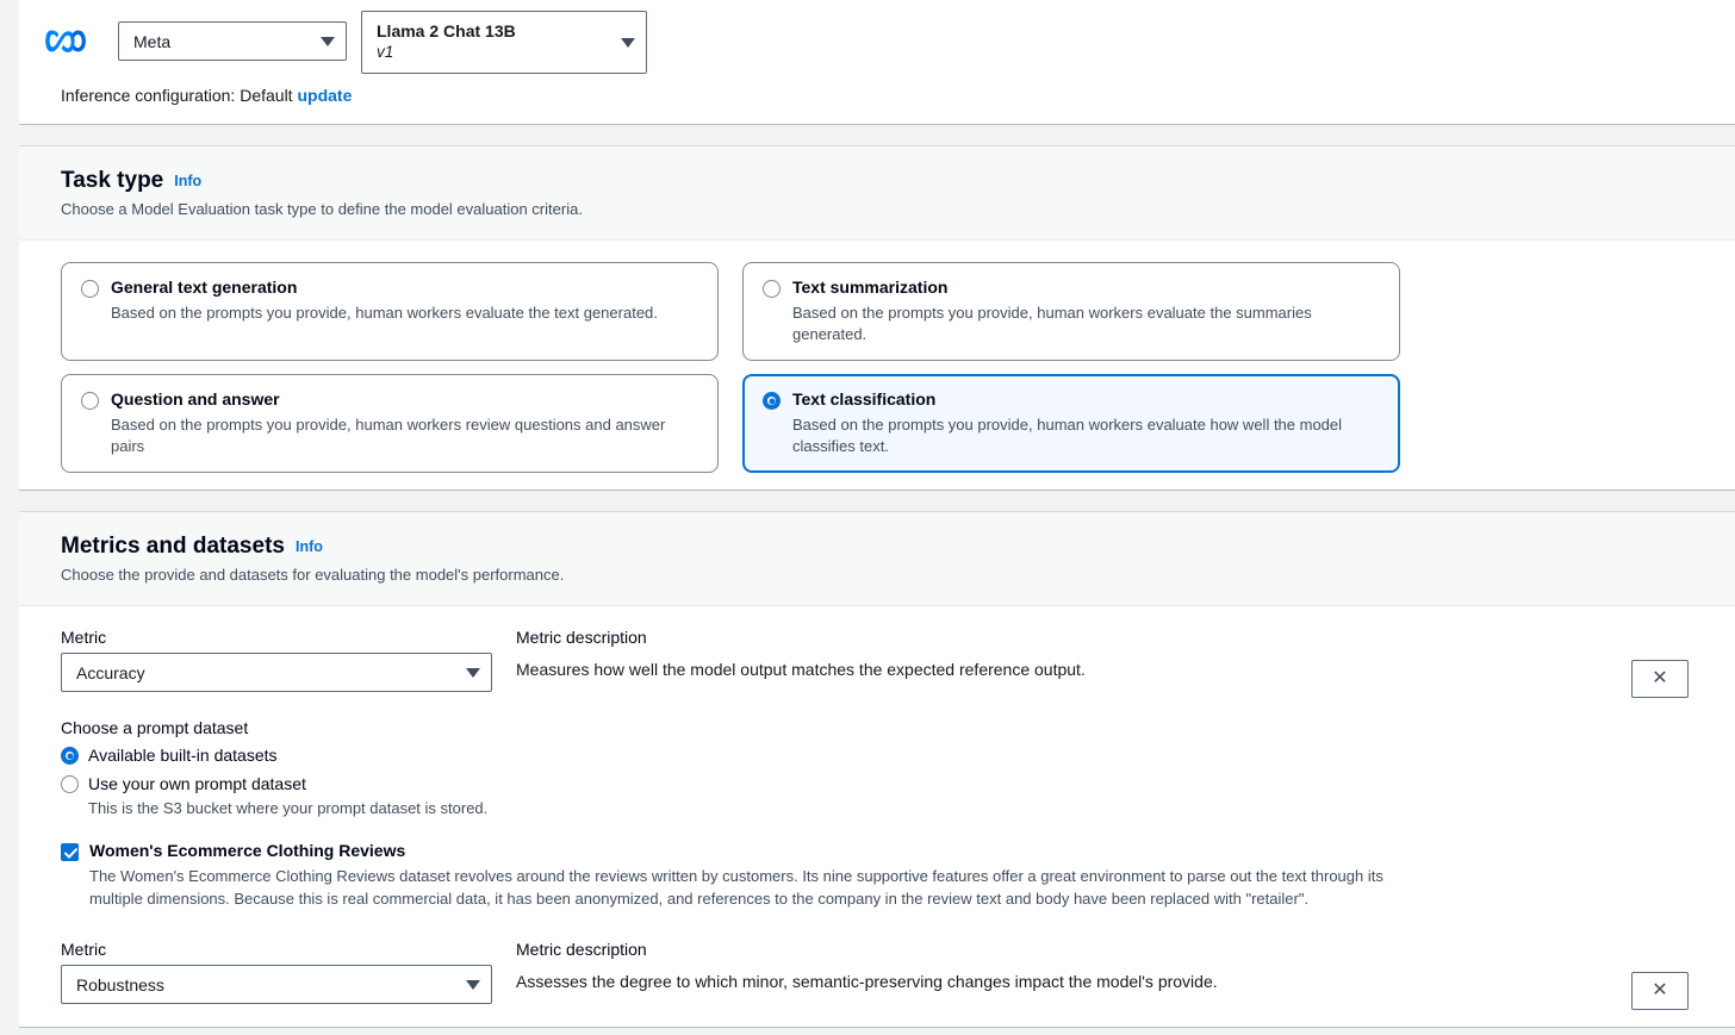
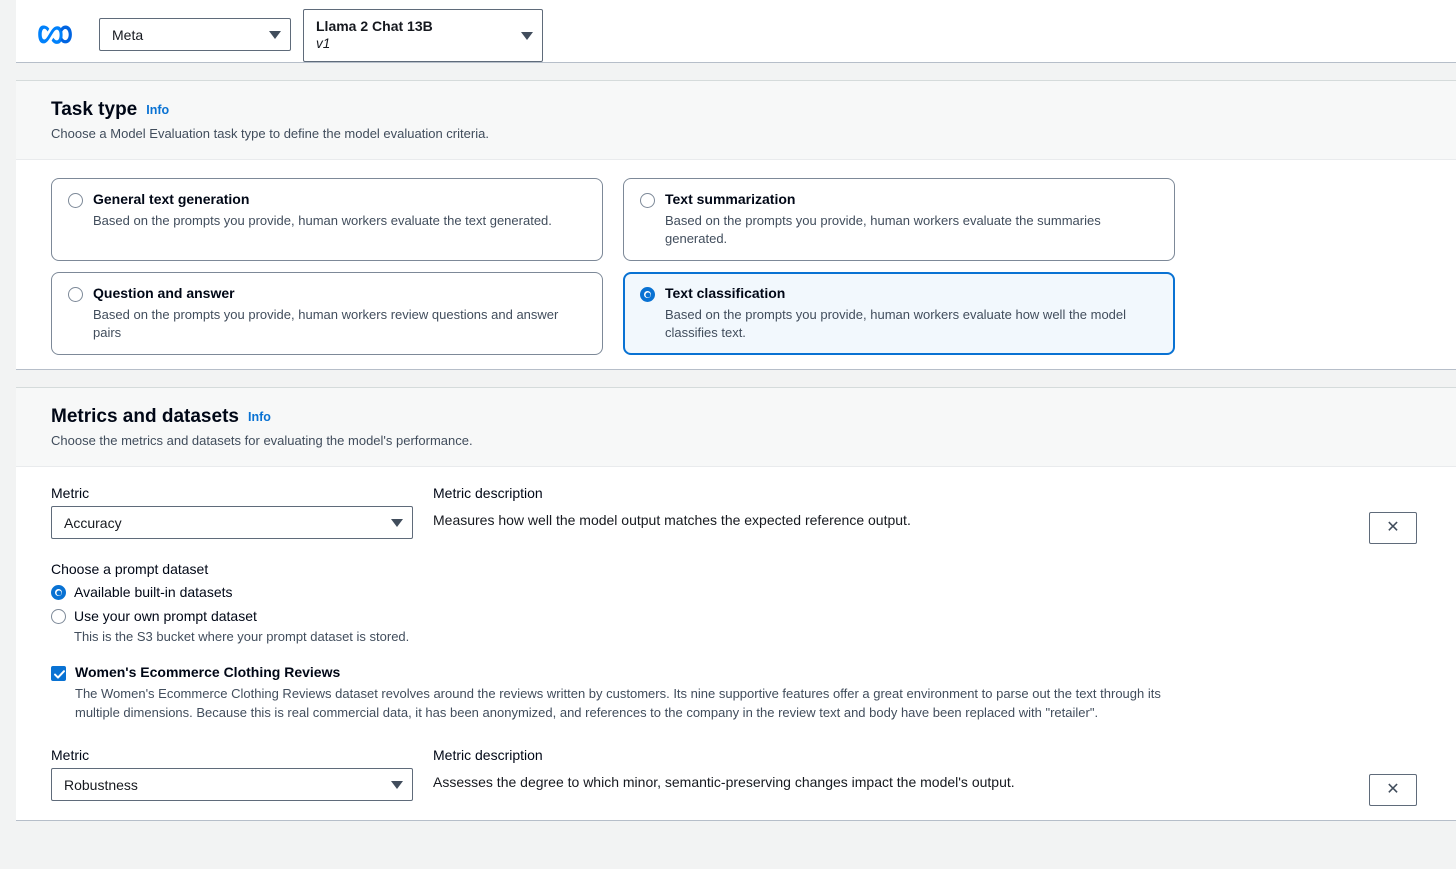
  Meta
  Llama 2 Chat 13B
  v1
- Inference configuration: Default update
  Task type Info
  Choose a Model Evaluation task type to define the model evaluation criteria.
  General text generation
  Based on the prompts you provide, human workers evaluate the text generated.
  Text summarization
  Based on the prompts you provide, human workers evaluate the summaries generated.
  Question and answer
  Based on the prompts you provide, human workers review questions and answer pairs
  Text classification
  Based on the prompts you provide, human workers evaluate how well the model classifies text.
  Metrics and datasets Info
- Choose the provide and datasets for evaluating the model's performance.
+ Choose the metrics and datasets for evaluating the model's performance.
  Metric
  Accuracy
  Metric description
  Measures how well the model output matches the expected reference output.
  ✕
  Choose a prompt dataset
  Available built-in datasets
  Use your own prompt dataset
  This is the S3 bucket where your prompt dataset is stored.
  Women's Ecommerce Clothing Reviews
  The Women's Ecommerce Clothing Reviews dataset revolves around the reviews written by customers. Its nine supportive features offer a great environment to parse out the text through its multiple dimensions. Because this is real commercial data, it has been anonymized, and references to the company in the review text and body have been replaced with "retailer".
  Metric
  Robustness
  Metric description
- Assesses the degree to which minor, semantic-preserving changes impact the model's provide.
+ Assesses the degree to which minor, semantic-preserving changes impact the model's output.
  ✕
